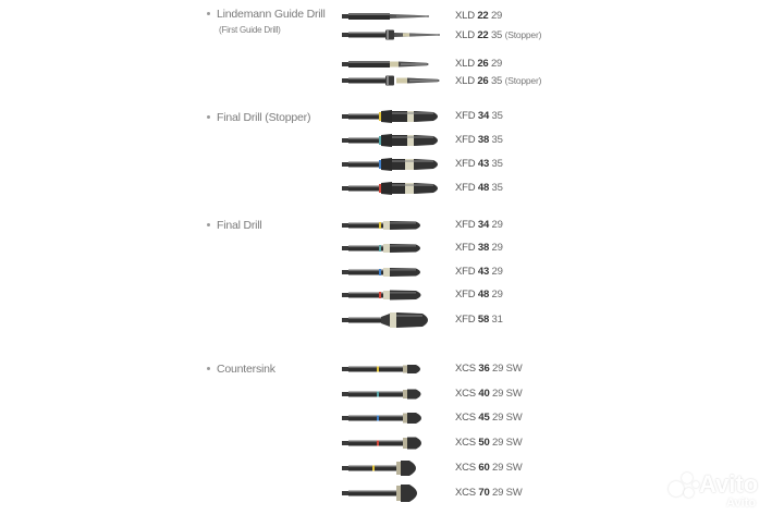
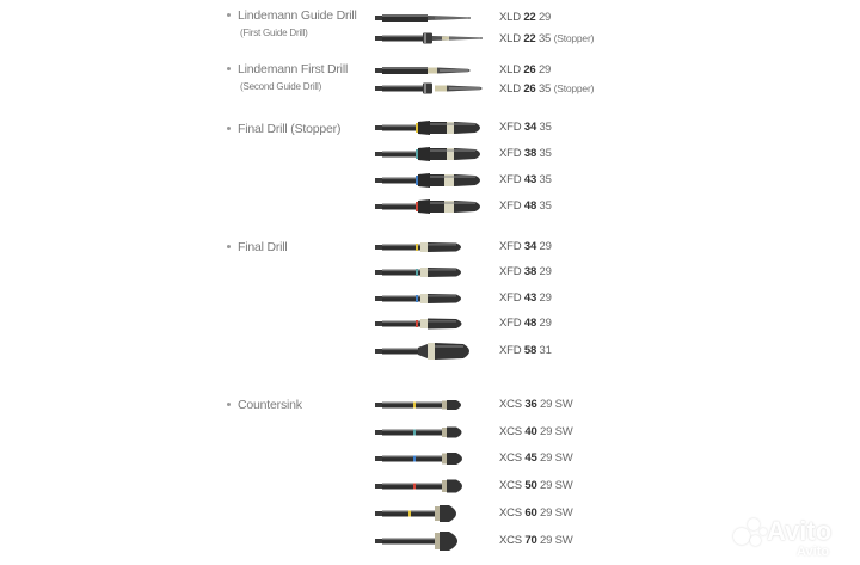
  Lindemann Guide Drill
  (First Guide Drill)
  XLD 22 29
  XLD 22 35 (Stopper)
+ Lindemann First Drill
+ (Second Guide Drill)
  XLD 26 29
  XLD 26 35 (Stopper)
  Final Drill (Stopper)
  XFD 34 35
  XFD 38 35
  XFD 43 35
  XFD 48 35
  Final Drill
  XFD 34 29
  XFD 38 29
  XFD 43 29
  XFD 48 29
  XFD 58 31
  Countersink
  XCS 36 29 SW
  XCS 40 29 SW
  XCS 45 29 SW
  XCS 50 29 SW
  XCS 60 29 SW
  XCS 70 29 SW
